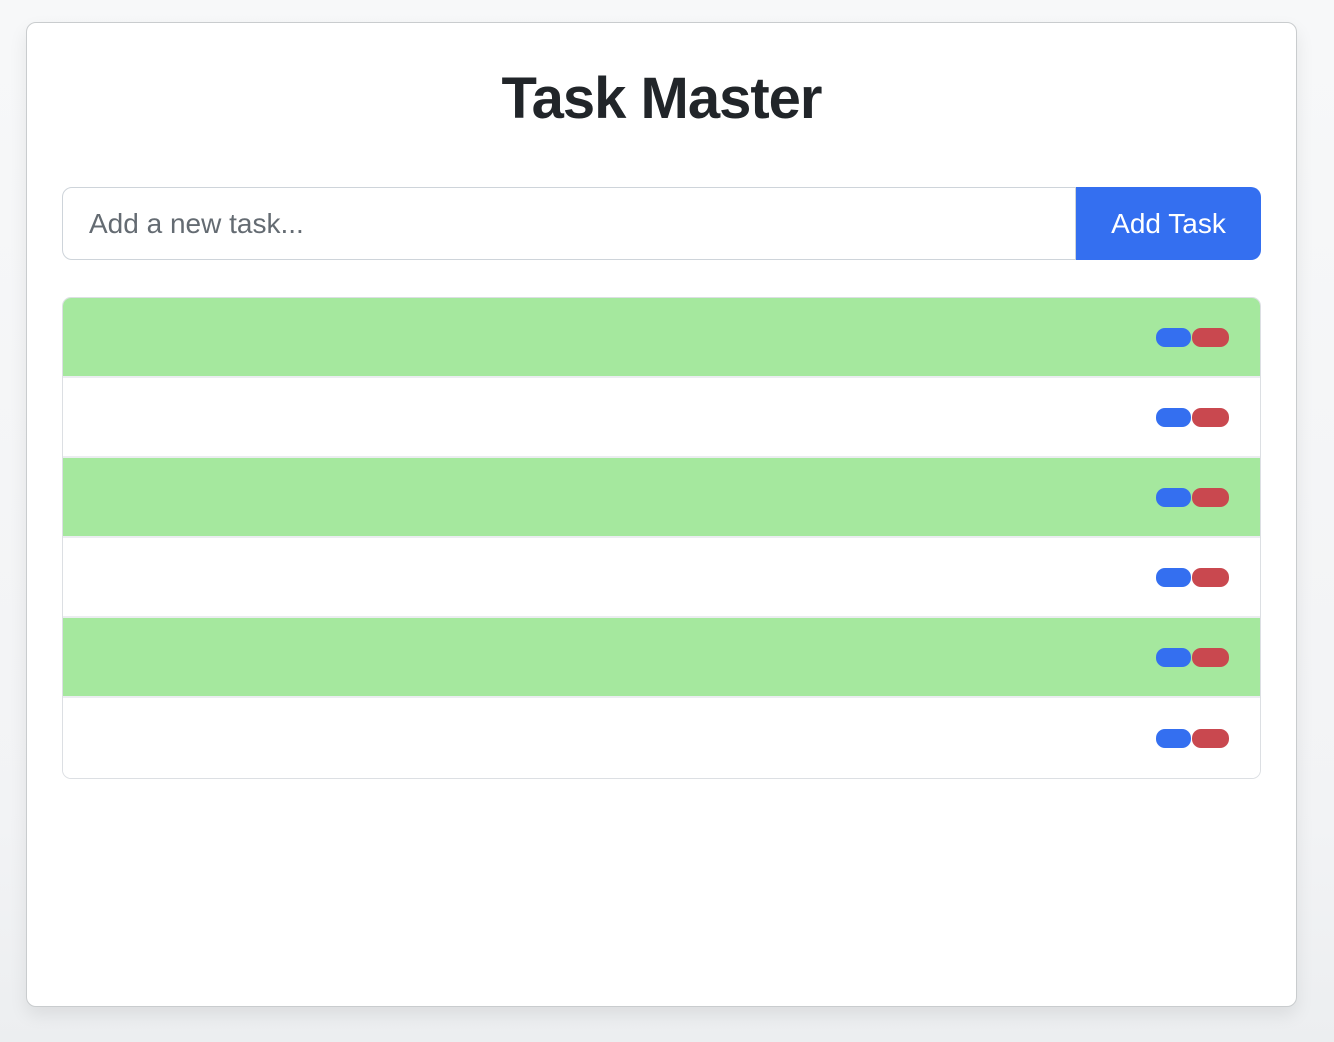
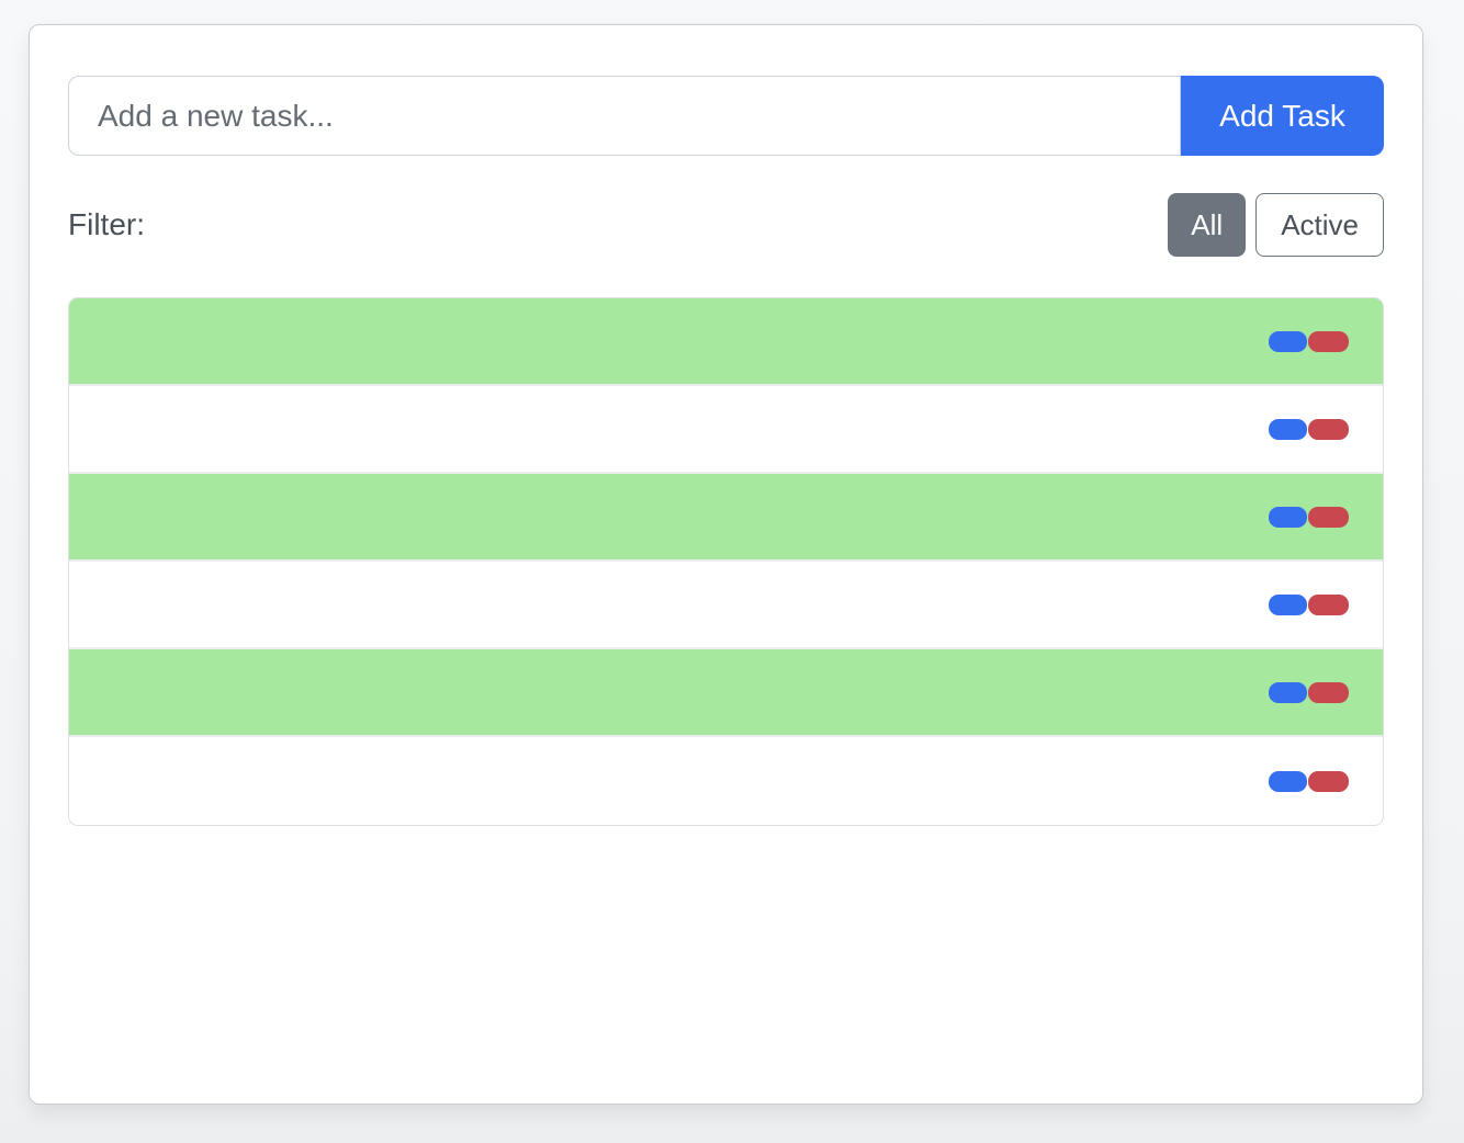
- Task Master
  Add a new task...
  Add Task
+ Filter:
+ All
+ Active
